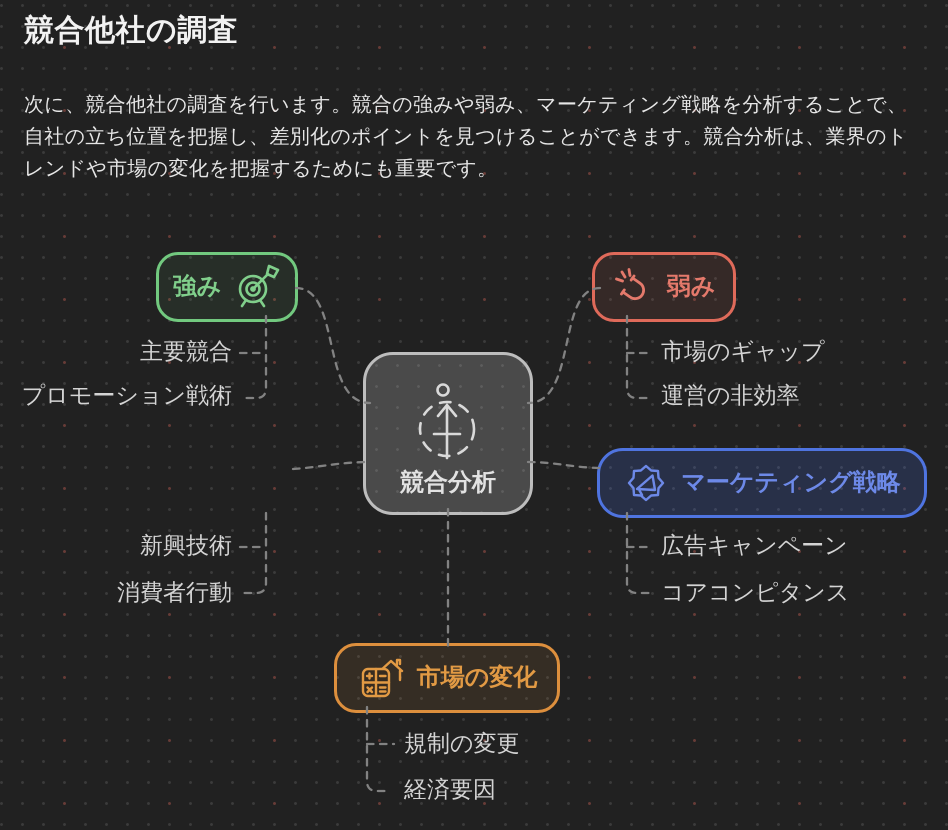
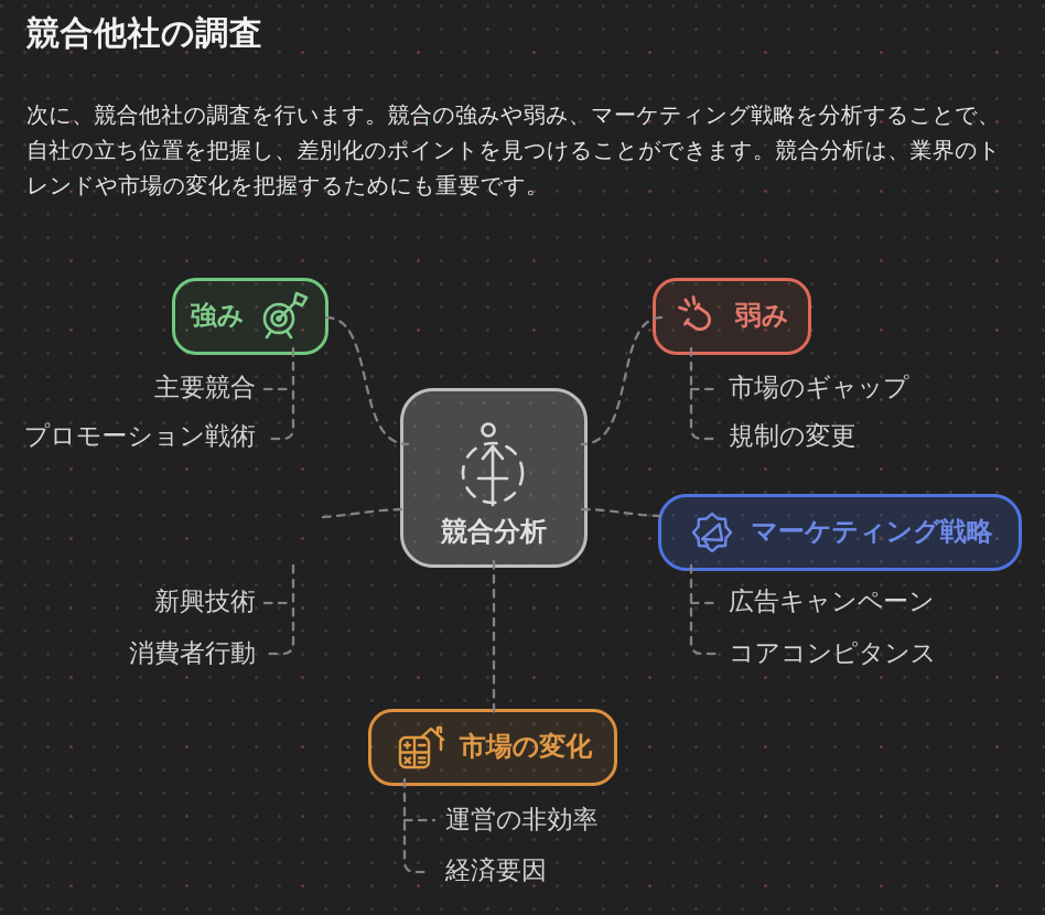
  競合他社の調査
  次に、競合他社の調査を行います。競合の強みや弱み、マーケティング戦略を分析することで、自社の立ち位置を把握し、差別化のポイントを見つけることができます。競合分析は、業界のトレンドや市場の変化を把握するためにも重要です。
  競合分析
  強み
  主要競合
  プロモーション戦術
  弱み
  市場のギャップ
- 運営の非効率
+ 規制の変更
  新興技術
  消費者行動
  マーケティング戦略
  広告キャンペーン
  コアコンピタンス
  市場の変化
- 規制の変更
+ 運営の非効率
  経済要因
